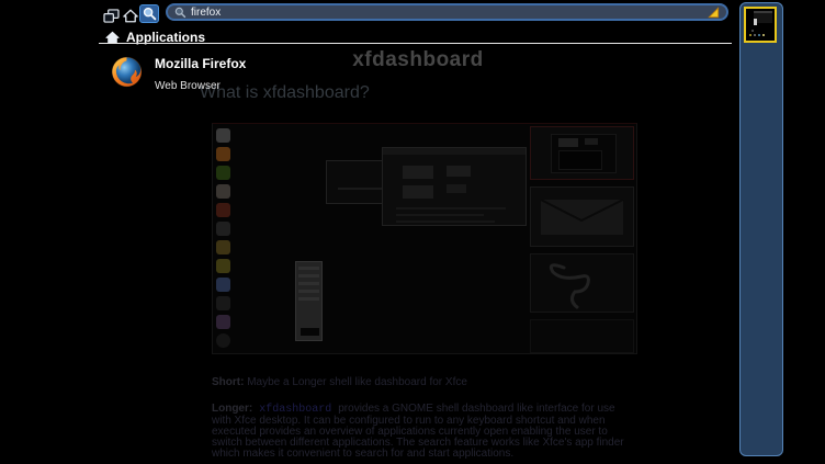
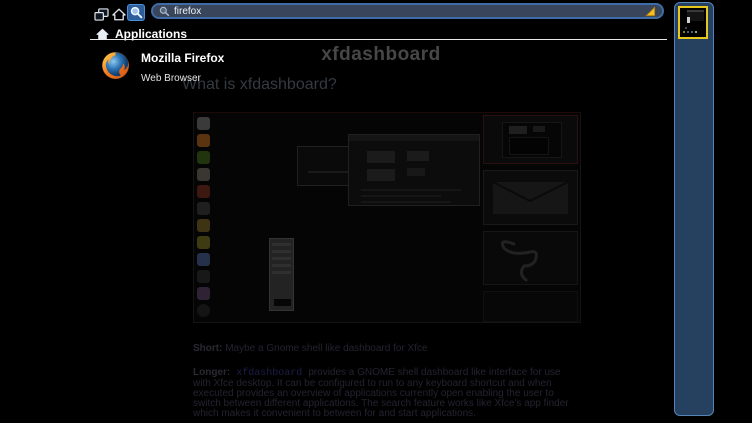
  xfdashboard
  What is xfdashboard?
- Short: Maybe a Longer shell like dashboard for Xfce
+ Short: Maybe a Gnome shell like dashboard for Xfce
- Longer: xfdashboard provides a GNOME shell dashboard like interface for use with Xfce desktop. It can be configured to run to any keyboard shortcut and when executed provides an overview of applications currently open enabling the user to switch between different applications. The search feature works like Xfce's app finder which makes it convenient to search for and start applications.
+ Longer: xfdashboard provides a GNOME shell dashboard like interface for use with Xfce desktop. It can be configured to run to any keyboard shortcut and when executed provides an overview of applications currently open enabling the user to switch between different applications. The search feature works like Xfce's app finder which makes it convenient to between for and start applications.
  firefox
  Applications
  Mozilla Firefox
  Web Browser
